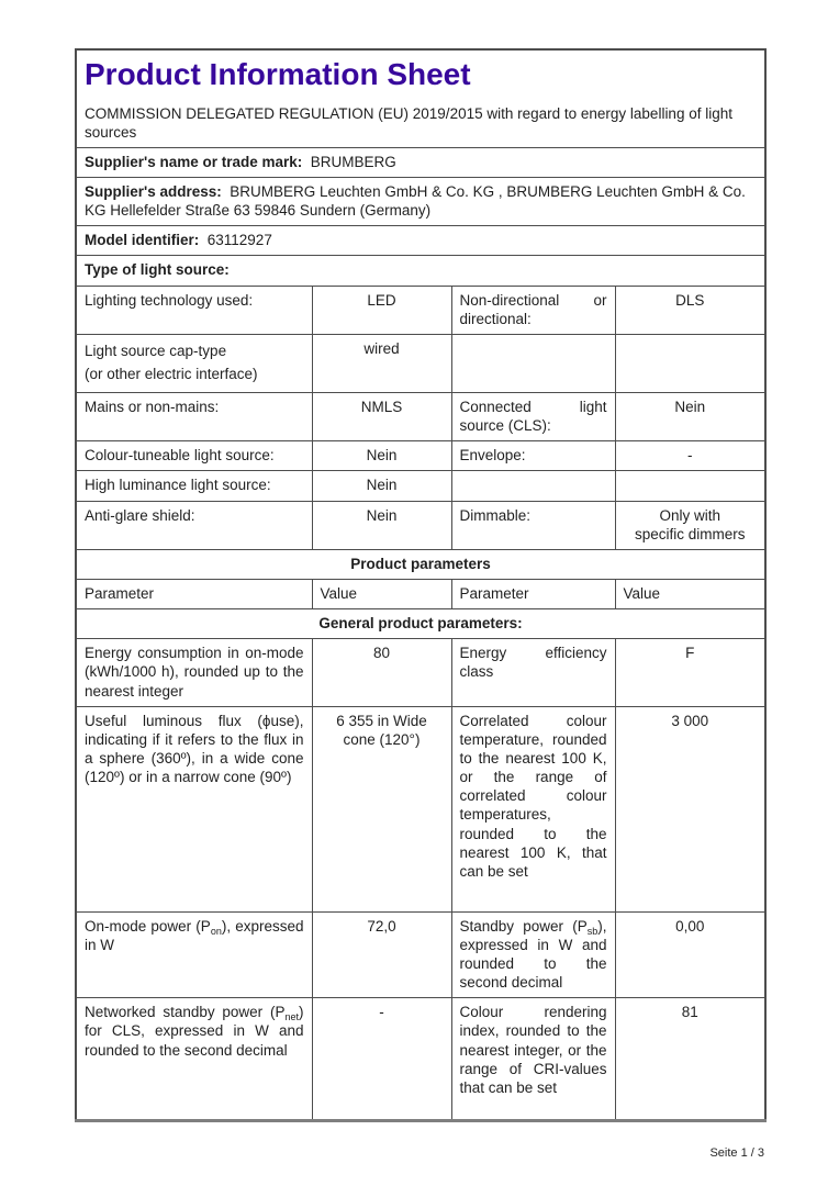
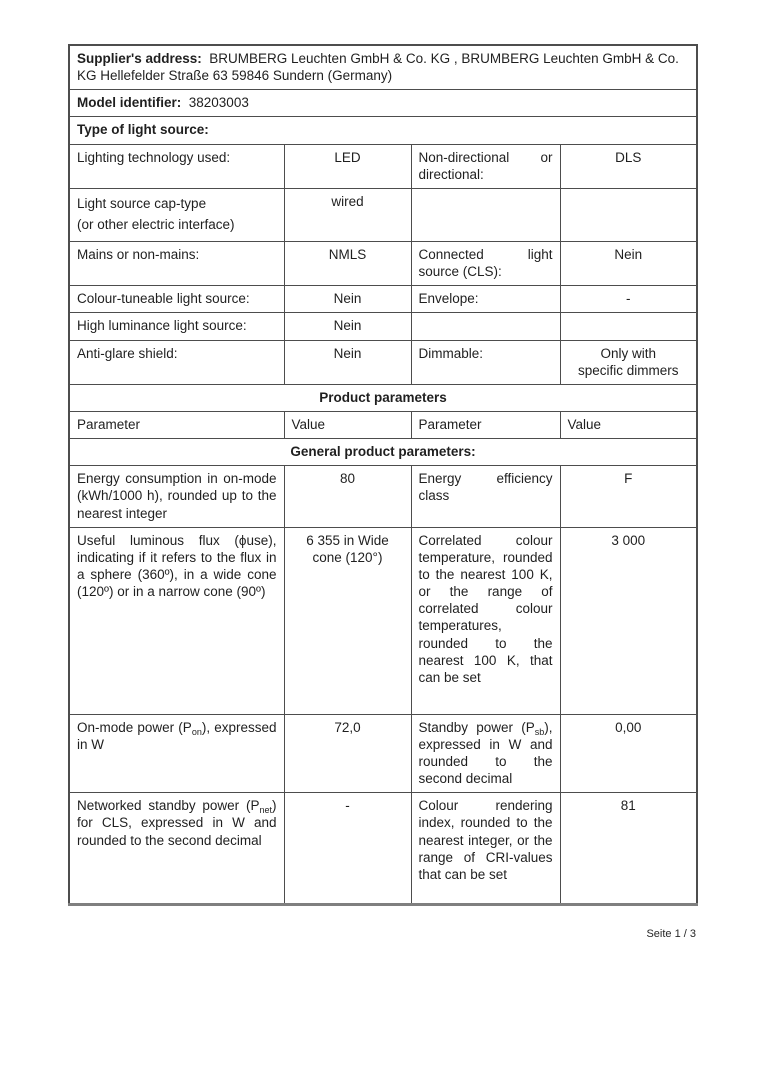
- Product Information Sheet COMMISSION DELEGATED REGULATION (EU) 2019/2015 with regard to energy labelling of light sources
- Supplier's name or trade mark: BRUMBERG
  Supplier's address: BRUMBERG Leuchten GmbH & Co. KG , BRUMBERG Leuchten GmbH & Co. KG Hellefelder Straße 63 59846 Sundern (Germany)
- Model identifier: 63112927
+ Model identifier: 38203003
  Type of light source:
  Lighting technology used:	LED	Non-directional or directional:	DLS
  Light source cap-type (or other electric interface)	wired
  Mains or non-mains:	NMLS	Connected light source (CLS):	Nein
  Colour-tuneable light source:	Nein	Envelope:	-
  High luminance light source:	Nein
  Anti-glare shield:	Nein	Dimmable:	Only with specific dimmers
  Product parameters
  Parameter	Value	Parameter	Value
  General product parameters:
  Energy consumption in on-mode (kWh/1000 h), rounded up to the nearest integer	80	Energy efficiency class	F
  Useful luminous flux (ϕuse), indicating if it refers to the flux in a sphere (360º), in a wide cone (120º) or in a narrow cone (90º)	6 355 in Wide cone (120°)	Correlated colour temperature, rounded to the nearest 100 K, or the range of correlated colour temperatures, rounded to the nearest 100 K, that can be set	3 000
  On-mode power (Pon), expressed in W	72,0	Standby power (Psb), expressed in W and rounded to the second decimal	0,00
  Networked standby power (Pnet) for CLS, expressed in W and rounded to the second decimal	-	Colour rendering index, rounded to the nearest integer, or the range of CRI-values that can be set	81
  Seite 1 / 3
